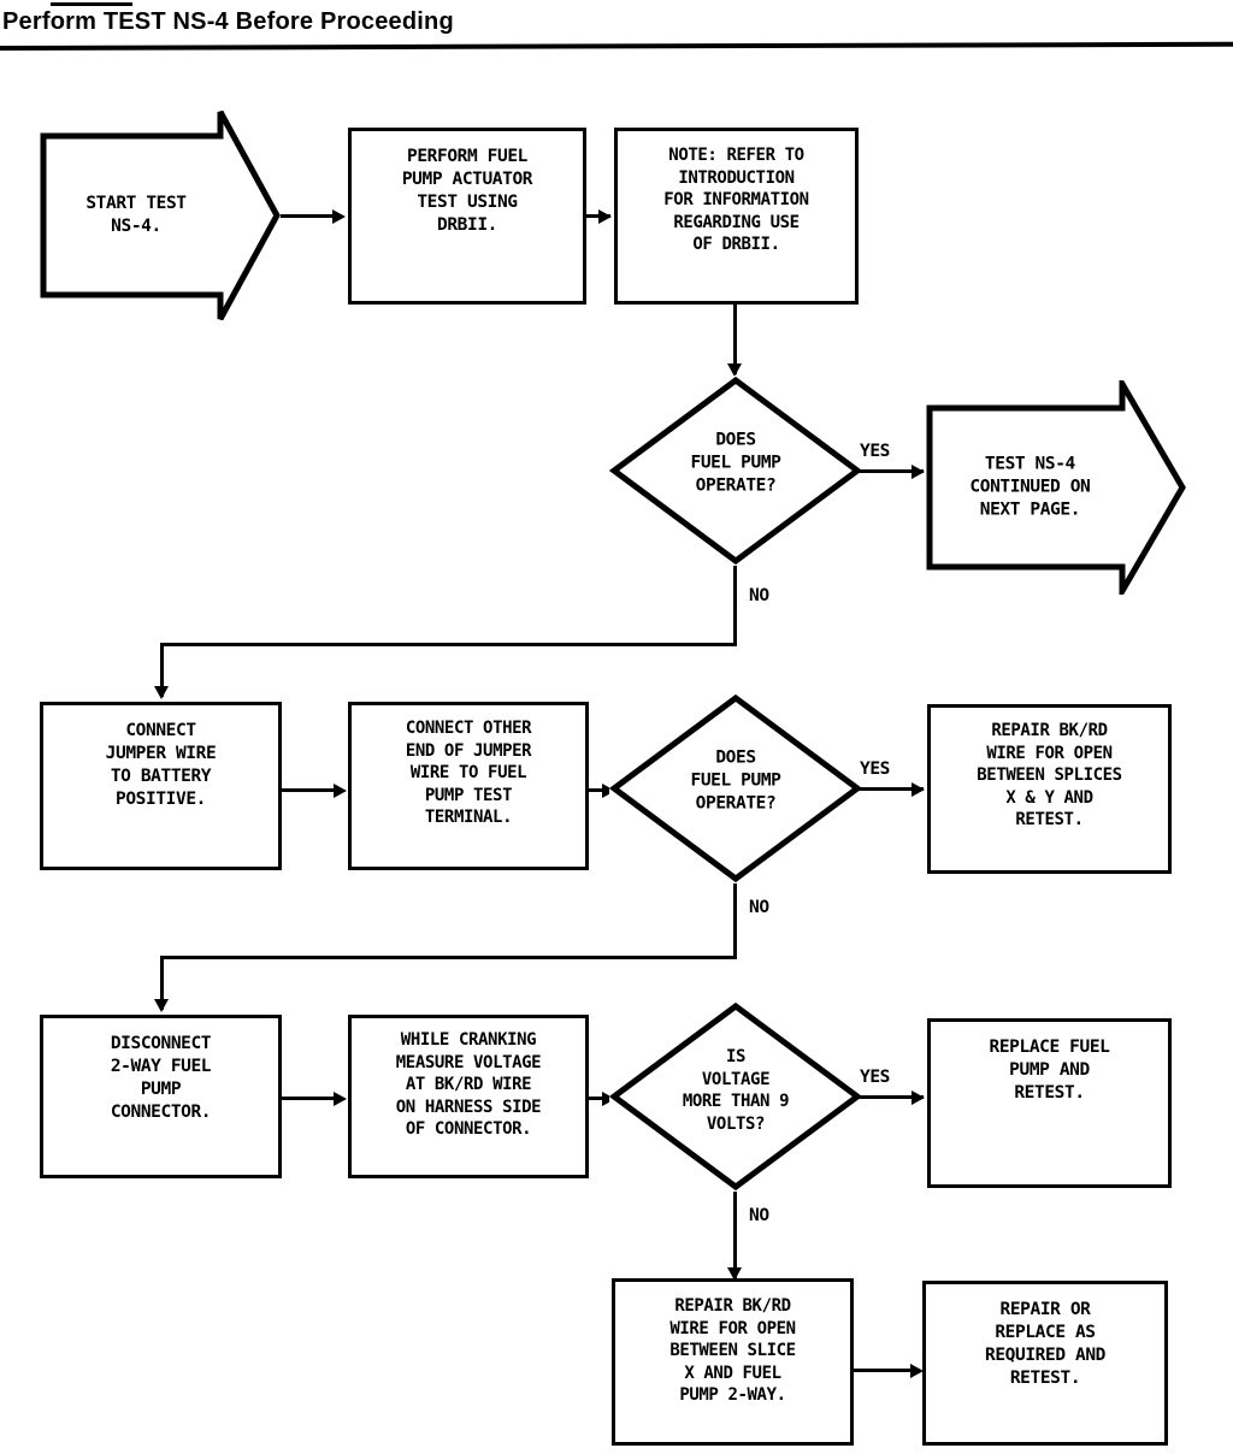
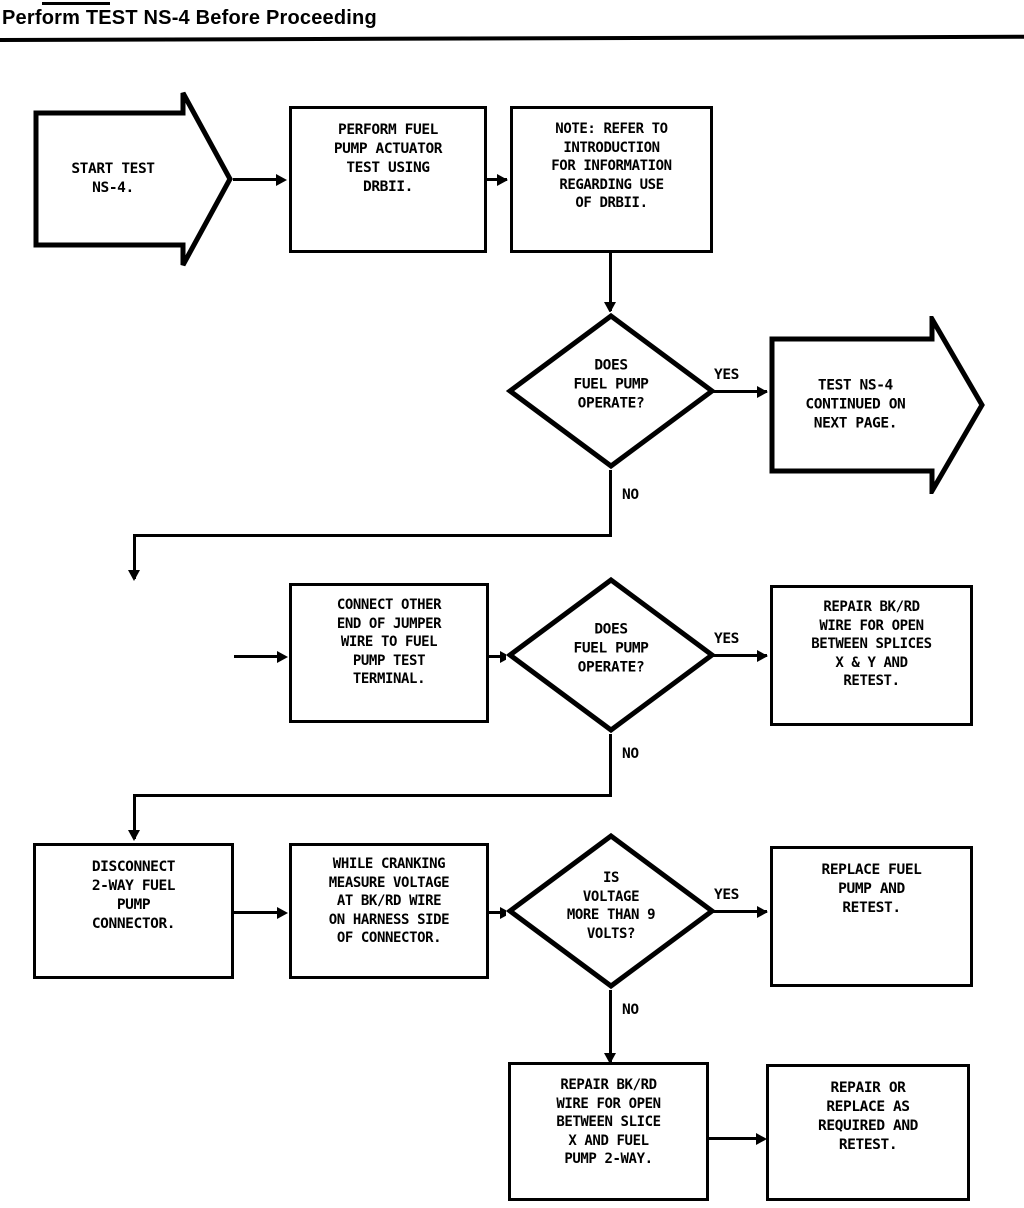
  Perform TEST NS-4 Before Proceeding
  START TEST
  NS-4.
  PERFORM FUEL
  PUMP ACTUATOR
  TEST USING
  DRBII.
  NOTE: REFER TO
  INTRODUCTION
  FOR INFORMATION
  REGARDING USE
  OF DRBII.
  DOES
  FUEL PUMP
  OPERATE?
  YES
  TEST NS-4
  CONTINUED ON
  NEXT PAGE.
  NO
- CONNECT
- JUMPER WIRE
- TO BATTERY
- POSITIVE.
  CONNECT OTHER
  END OF JUMPER
  WIRE TO FUEL
  PUMP TEST
  TERMINAL.
  DOES
  FUEL PUMP
  OPERATE?
  YES
  REPAIR BK/RD
  WIRE FOR OPEN
  BETWEEN SPLICES
  X & Y AND
  RETEST.
  NO
  DISCONNECT
  2-WAY FUEL
  PUMP
  CONNECTOR.
  WHILE CRANKING
  MEASURE VOLTAGE
  AT BK/RD WIRE
  ON HARNESS SIDE
  OF CONNECTOR.
  IS
  VOLTAGE
  MORE THAN 9
  VOLTS?
  YES
  REPLACE FUEL
  PUMP AND
  RETEST.
  NO
  REPAIR BK/RD
  WIRE FOR OPEN
  BETWEEN SLICE
  X AND FUEL
  PUMP 2-WAY.
  REPAIR OR
  REPLACE AS
  REQUIRED AND
  RETEST.
